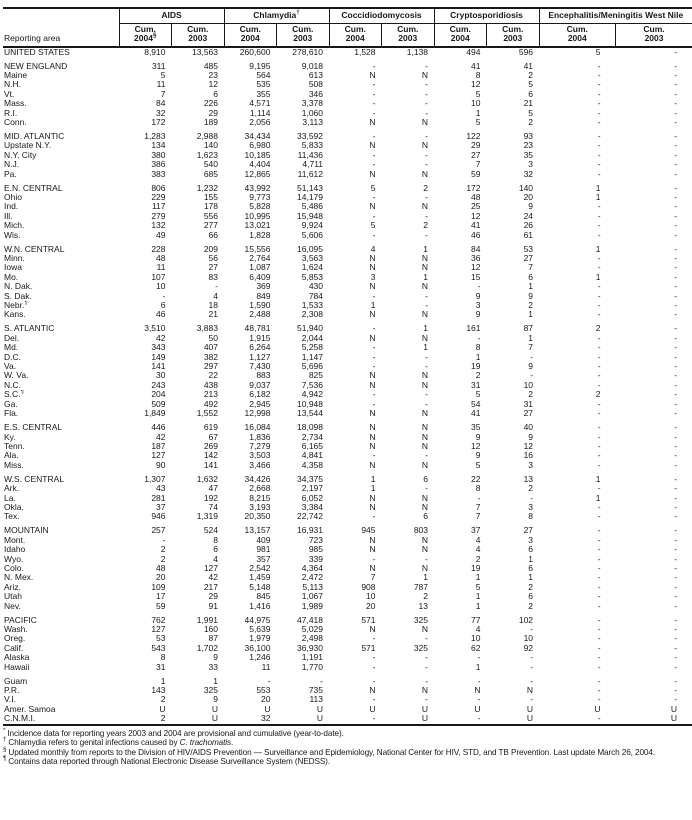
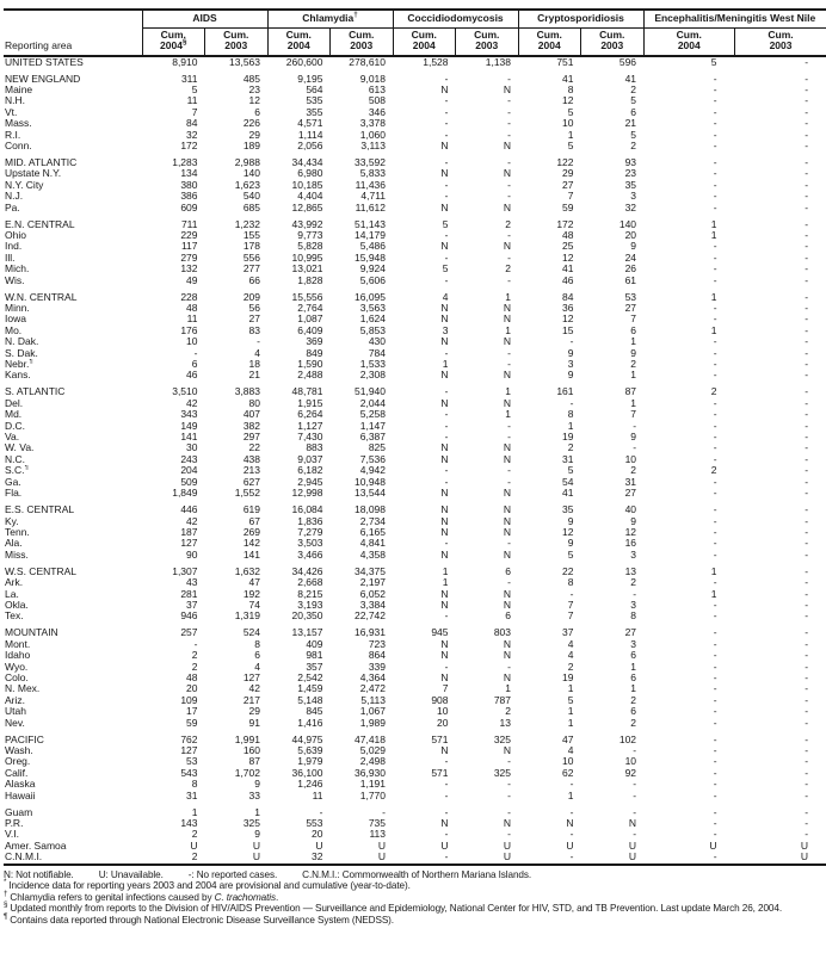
  Reporting area	AIDS	Chlamydia	Coccidiodomycosis	Cryptosporidiosis	Encephalitis/Meningitis West Nile
  Cum.2004	Cum.2003	Cum.2004	Cum.2003	Cum.2004	Cum.2003	Cum.2004	Cum.2003	Cum.2004	Cum.2003
- UNITED STATES	8,910	13,563	260,600	278,610	1,528	1,138	494	596	5	-
+ UNITED STATES	8,910	13,563	260,600	278,610	1,528	1,138	751	596	5	-
  NEW ENGLAND	311	485	9,195	9,018	-	-	41	41	-	-
  Maine	5	23	564	613	N	N	8	2	-	-
  N.H.	11	12	535	508	-	-	12	5	-	-
  Vt.	7	6	355	346	-	-	5	6	-	-
  Mass.	84	226	4,571	3,378	-	-	10	21	-	-
  R.I.	32	29	1,114	1,060	-	-	1	5	-	-
  Conn.	172	189	2,056	3,113	N	N	5	2	-	-
  MID. ATLANTIC	1,283	2,988	34,434	33,592	-	-	122	93	-	-
  Upstate N.Y.	134	140	6,980	5,833	N	N	29	23	-	-
  N.Y. City	380	1,623	10,185	11,436	-	-	27	35	-	-
  N.J.	386	540	4,404	4,711	-	-	7	3	-	-
- Pa.	383	685	12,865	11,612	N	N	59	32	-	-
+ Pa.	609	685	12,865	11,612	N	N	59	32	-	-
- E.N. CENTRAL	806	1,232	43,992	51,143	5	2	172	140	1	-
+ E.N. CENTRAL	711	1,232	43,992	51,143	5	2	172	140	1	-
  Ohio	229	155	9,773	14,179	-	-	48	20	1	-
  Ind.	117	178	5,828	5,486	N	N	25	9	-	-
  Ill.	279	556	10,995	15,948	-	-	12	24	-	-
  Mich.	132	277	13,021	9,924	5	2	41	26	-	-
  Wis.	49	66	1,828	5,606	-	-	46	61	-	-
  W.N. CENTRAL	228	209	15,556	16,095	4	1	84	53	1	-
  Minn.	48	56	2,764	3,563	N	N	36	27	-	-
  Iowa	11	27	1,087	1,624	N	N	12	7	-	-
- Mo.	107	83	6,409	5,853	3	1	15	6	1	-
+ Mo.	176	83	6,409	5,853	3	1	15	6	1	-
  N. Dak.	10	-	369	430	N	N	-	1	-	-
  S. Dak.	-	4	849	784	-	-	9	9	-	-
  Nebr.	6	18	1,590	1,533	1	-	3	2	-	-
  Kans.	46	21	2,488	2,308	N	N	9	1	-	-
  S. ATLANTIC	3,510	3,883	48,781	51,940	-	1	161	87	2	-
- Del.	42	50	1,915	2,044	N	N	-	1	-	-
+ Del.	42	80	1,915	2,044	N	N	-	1	-	-
  Md.	343	407	6,264	5,258	-	1	8	7	-	-
  D.C.	149	382	1,127	1,147	-	-	1	-	-	-
- Va.	141	297	7,430	5,696	-	-	19	9	-	-
+ Va.	141	297	7,430	6,387	-	-	19	9	-	-
  W. Va.	30	22	883	825	N	N	2	-	-	-
  N.C.	243	438	9,037	7,536	N	N	31	10	-	-
  S.C.	204	213	6,182	4,942	-	-	5	2	2	-
- Ga.	509	492	2,945	10,948	-	-	54	31	-	-
+ Ga.	509	627	2,945	10,948	-	-	54	31	-	-
  Fla.	1,849	1,552	12,998	13,544	N	N	41	27	-	-
  E.S. CENTRAL	446	619	16,084	18,098	N	N	35	40	-	-
  Ky.	42	67	1,836	2,734	N	N	9	9	-	-
  Tenn.	187	269	7,279	6,165	N	N	12	12	-	-
  Ala.	127	142	3,503	4,841	-	-	9	16	-	-
  Miss.	90	141	3,466	4,358	N	N	5	3	-	-
  W.S. CENTRAL	1,307	1,632	34,426	34,375	1	6	22	13	1	-
  Ark.	43	47	2,668	2,197	1	-	8	2	-	-
  La.	281	192	8,215	6,052	N	N	-	-	1	-
  Okla.	37	74	3,193	3,384	N	N	7	3	-	-
  Tex.	946	1,319	20,350	22,742	-	6	7	8	-	-
  MOUNTAIN	257	524	13,157	16,931	945	803	37	27	-	-
  Mont.	-	8	409	723	N	N	4	3	-	-
- Idaho	2	6	981	985	N	N	4	6	-	-
+ Idaho	2	6	981	864	N	N	4	6	-	-
  Wyo.	2	4	357	339	-	-	2	1	-	-
  Colo.	48	127	2,542	4,364	N	N	19	6	-	-
  N. Mex.	20	42	1,459	2,472	7	1	1	1	-	-
  Ariz.	109	217	5,148	5,113	908	787	5	2	-	-
  Utah	17	29	845	1,067	10	2	1	6	-	-
  Nev.	59	91	1,416	1,989	20	13	1	2	-	-
- PACIFIC	762	1,991	44,975	47,418	571	325	77	102	-	-
+ PACIFIC	762	1,991	44,975	47,418	571	325	47	102	-	-
  Wash.	127	160	5,639	5,029	N	N	4	-	-	-
  Oreg.	53	87	1,979	2,498	-	-	10	10	-	-
  Calif.	543	1,702	36,100	36,930	571	325	62	92	-	-
  Alaska	8	9	1,246	1,191	-	-	-	-	-	-
  Hawaii	31	33	11	1,770	-	-	1	-	-	-
  Guam	1	1	-	-	-	-	-	-	-	-
  P.R.	143	325	553	735	N	N	N	N	-	-
  V.I.	2	9	20	113	-	-	-	-	-	-
  Amer. Samoa	U	U	U	U	U	U	U	U	U	U
  C.N.M.I.	2	U	32	U	-	U	-	U	-	U
+ N: Not notifiable. U: Unavailable. -: No reported cases. C.N.M.I.: Commonwealth of Northern Mariana Islands.
  Incidence data for reporting years 2003 and 2004 are provisional and cumulative (year-to-date).
  Chlamydia refers to genital infections caused by C. trachomatis.
  Updated monthly from reports to the Division of HIV/AIDS Prevention — Surveillance and Epidemiology, National Center for HIV, STD, and TB Prevention. Last update March 26, 2004.
  Contains data reported through National Electronic Disease Surveillance System (NEDSS).
